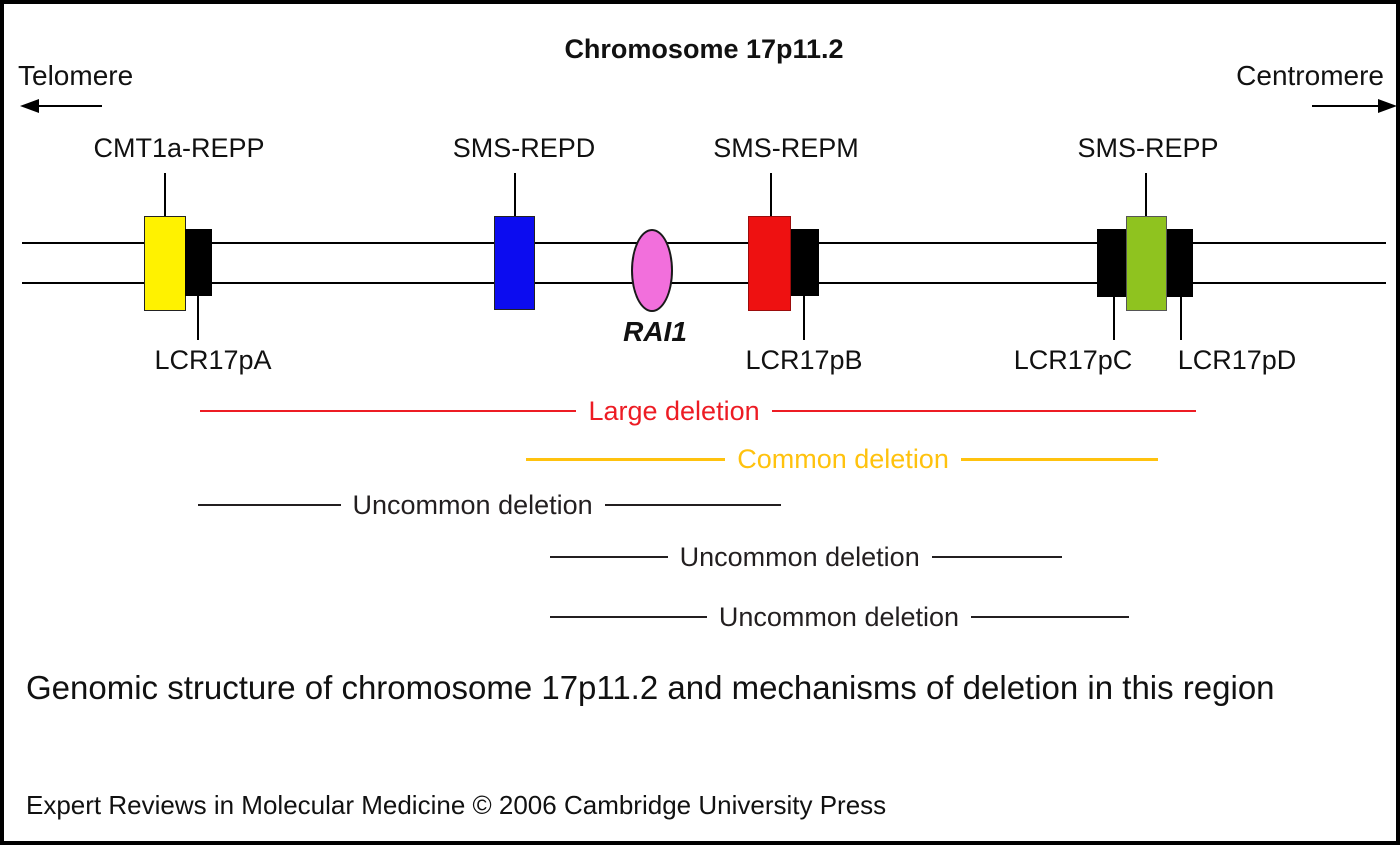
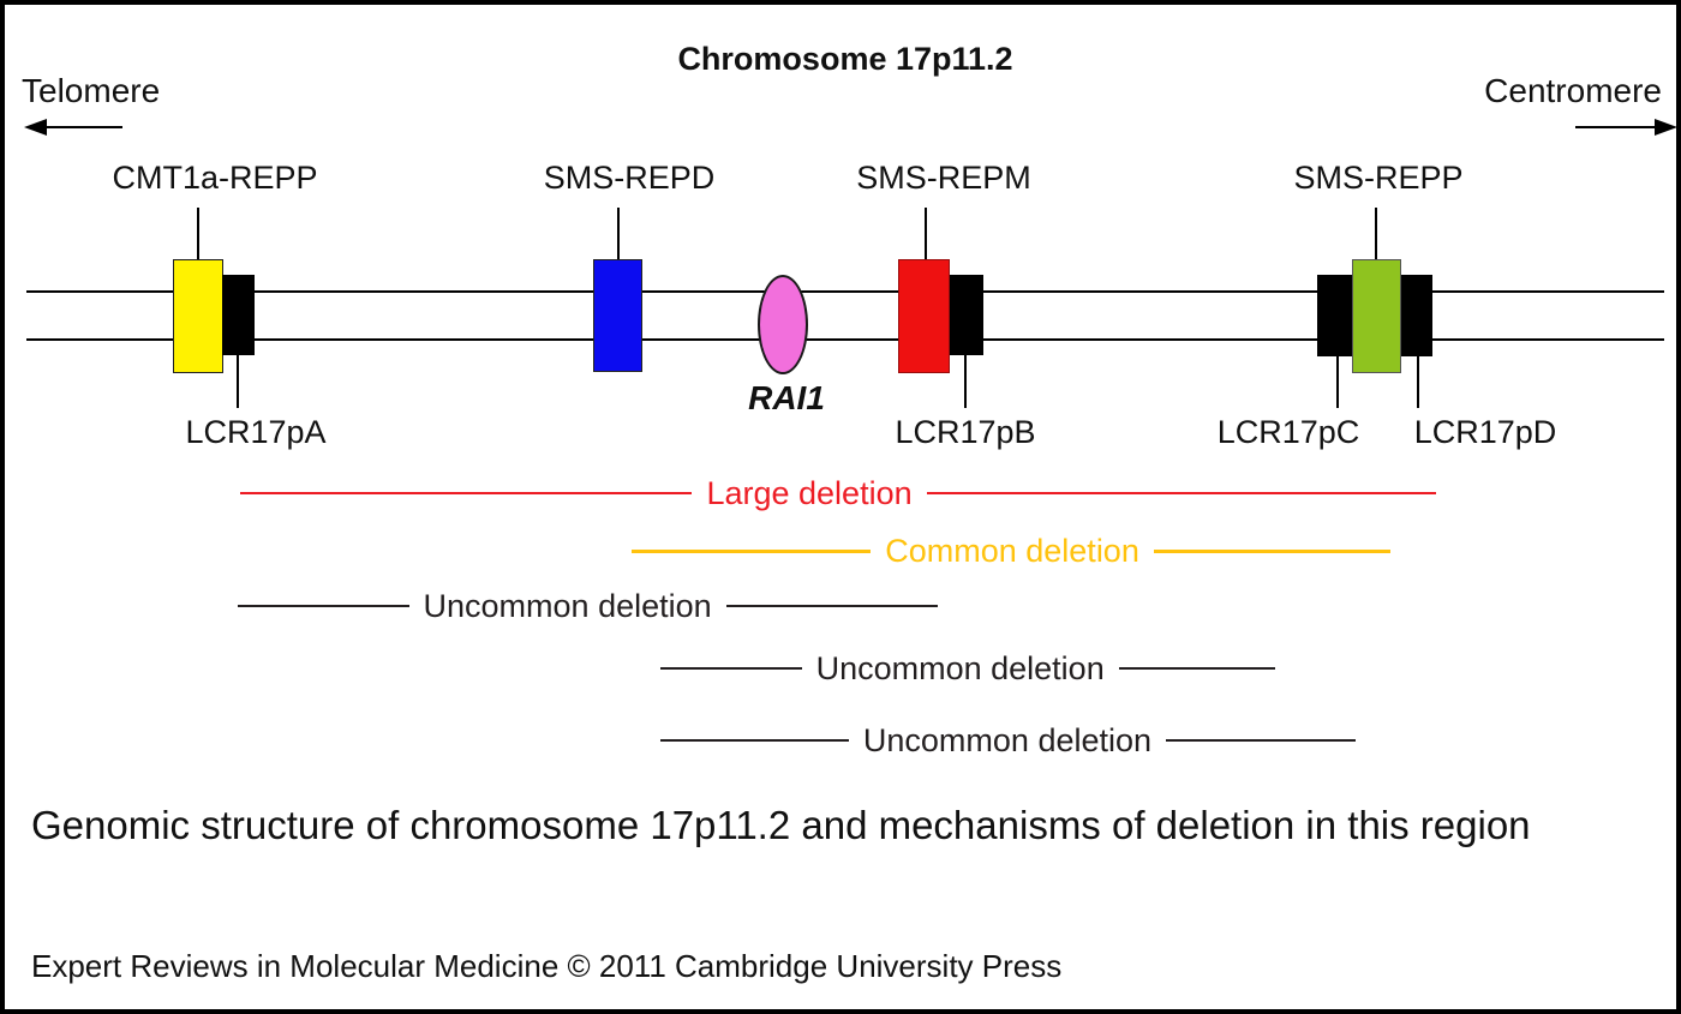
  Chromosome 17p11.2
  Telomere
  Centromere
  CMT1a-REPP
  SMS-REPD
  SMS-REPM
  SMS-REPP
  LCR17pA
  RAI1
  LCR17pB
  LCR17pC
  LCR17pD
  Large deletion
  Common deletion
  Uncommon deletion
  Uncommon deletion
  Uncommon deletion
  Genomic structure of chromosome 17p11.2 and mechanisms of deletion in this region
- Expert Reviews in Molecular Medicine © 2006 Cambridge University Press
+ Expert Reviews in Molecular Medicine © 2011 Cambridge University Press
